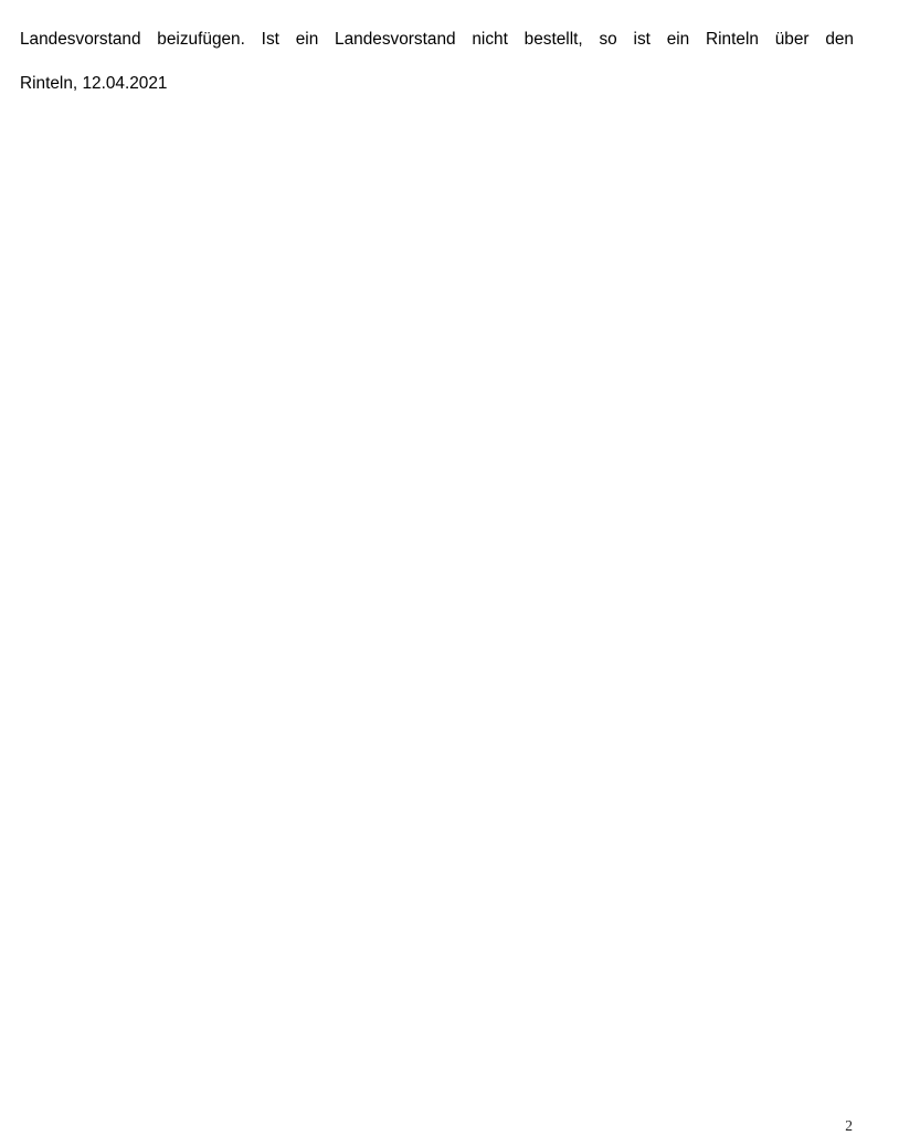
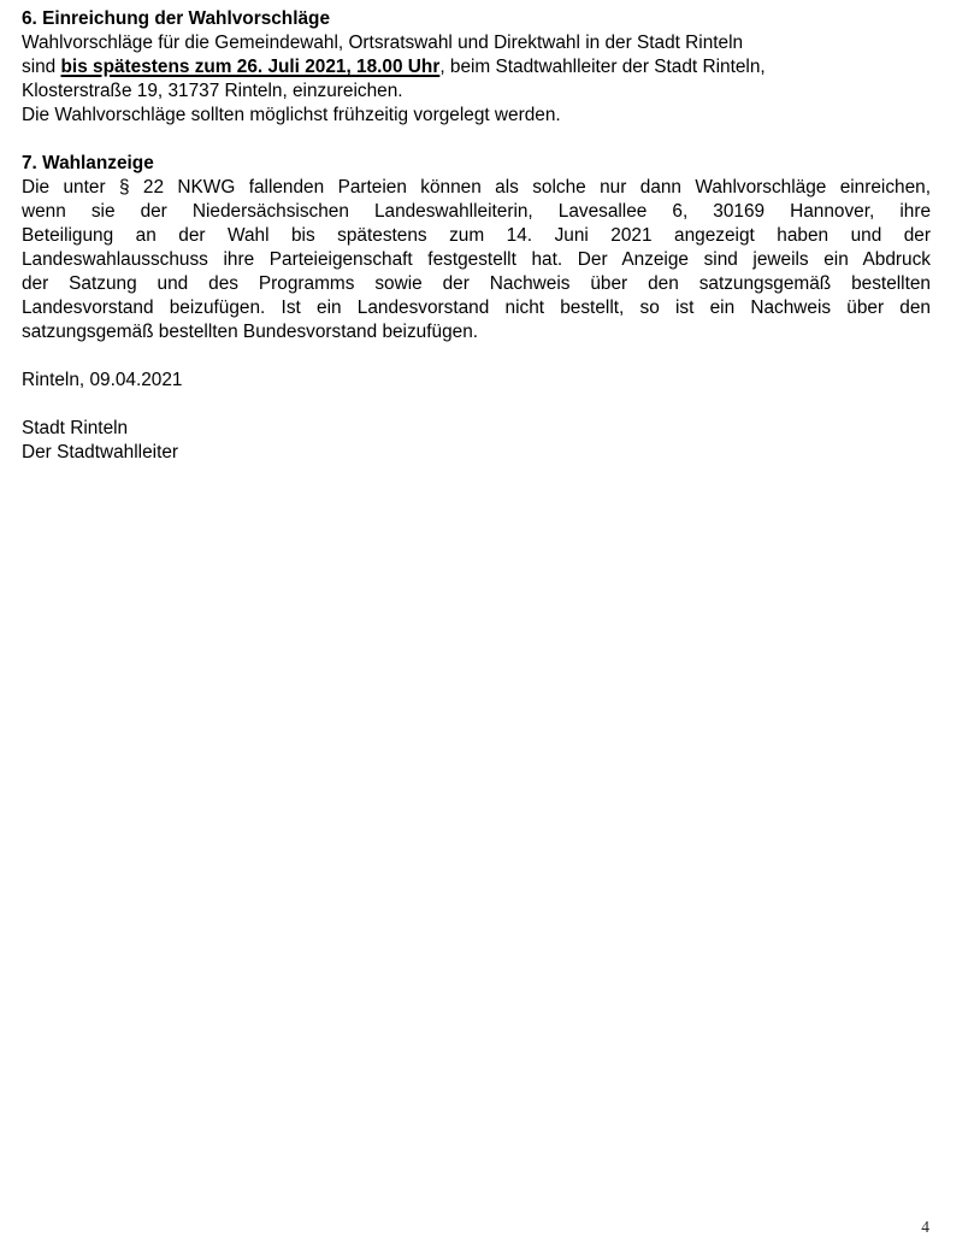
+ 6. Einreichung der Wahlvorschläge
+ Wahlvorschläge für die Gemeindewahl, Ortsratswahl und Direktwahl in der Stadt Rinteln
+ sind bis spätestens zum 26. Juli 2021, 18.00 Uhr, beim Stadtwahlleiter der Stadt Rinteln,
+ Klosterstraße 19, 31737 Rinteln, einzureichen.
+ Die Wahlvorschläge sollten möglichst frühzeitig vorgelegt werden.
+ 7. Wahlanzeige
+ Die unter § 22 NKWG fallenden Parteien können als solche nur dann Wahlvorschläge einreichen,
+ wenn sie der Niedersächsischen Landeswahlleiterin, Lavesallee 6, 30169 Hannover, ihre
+ Beteiligung an der Wahl bis spätestens zum 14. Juni 2021 angezeigt haben und der
+ Landeswahlausschuss ihre Parteieigenschaft festgestellt hat. Der Anzeige sind jeweils ein Abdruck
+ der Satzung und des Programms sowie der Nachweis über den satzungsgemäß bestellten
- Landesvorstand beizufügen. Ist ein Landesvorstand nicht bestellt, so ist ein Rinteln über den
+ Landesvorstand beizufügen. Ist ein Landesvorstand nicht bestellt, so ist ein Nachweis über den
+ satzungsgemäß bestellten Bundesvorstand beizufügen.
- Rinteln, 12.04.2021
+ Rinteln, 09.04.2021
+ Stadt Rinteln
+ Der Stadtwahlleiter
- 2
+ 4
